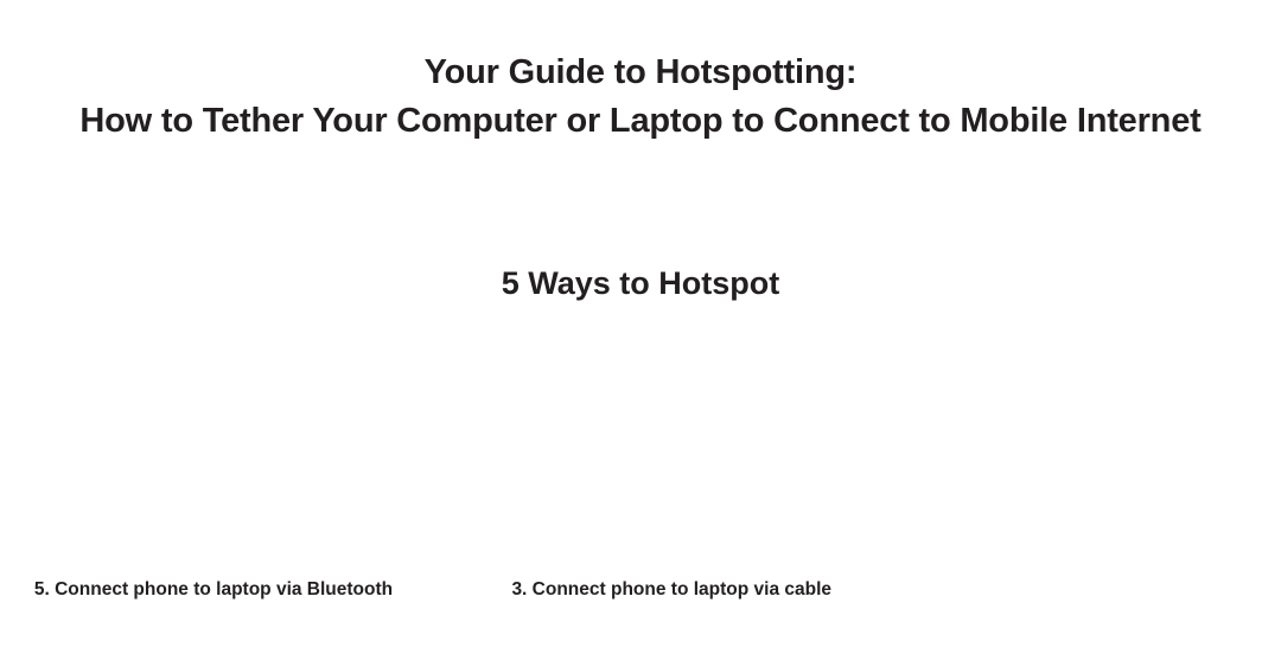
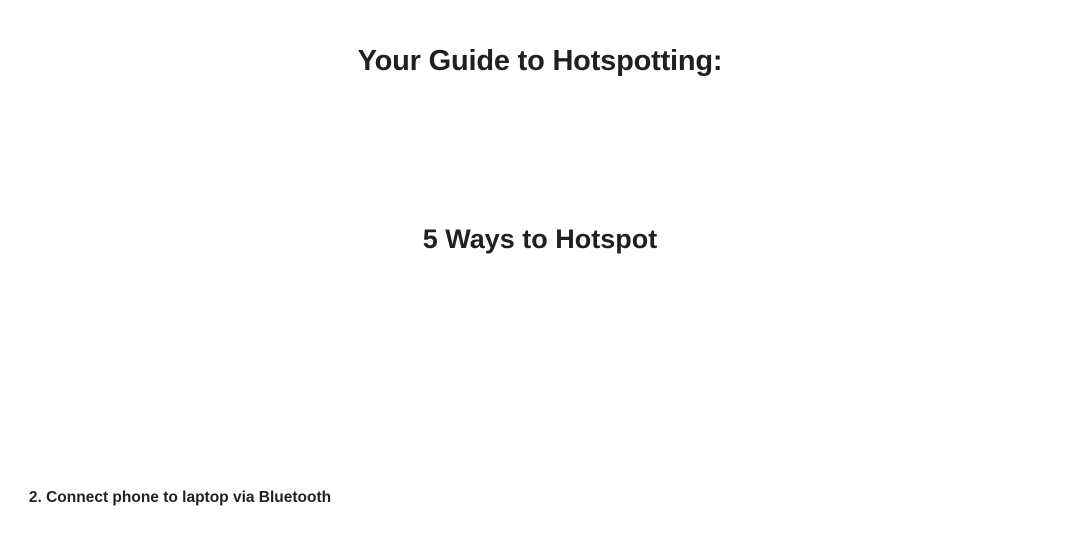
  Your Guide to Hotspotting:
- How to Tether Your Computer or Laptop to Connect to Mobile Internet
  5 Ways to Hotspot
- 5. Connect phone to laptop via Bluetooth
+ 2. Connect phone to laptop via Bluetooth
- 3. Connect phone to laptop via cable
